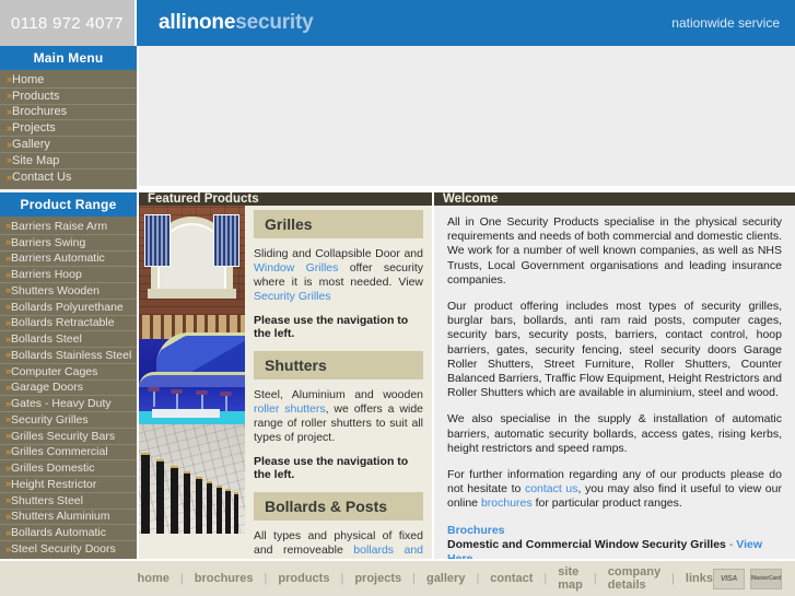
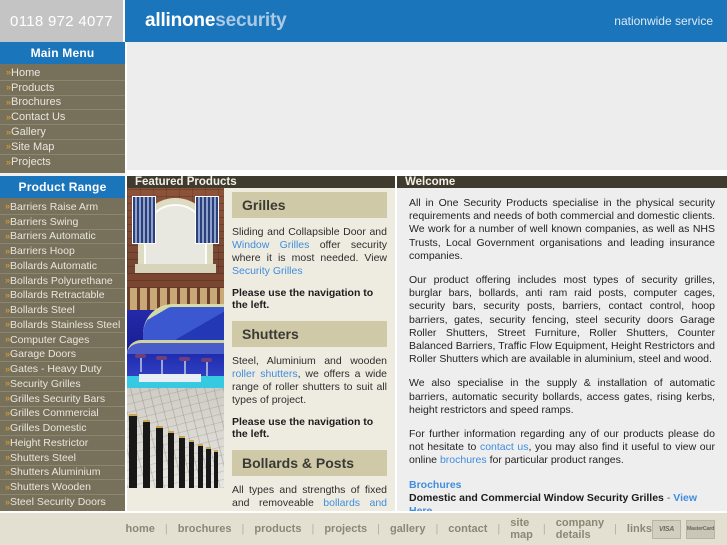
  0118 972 4077
  allinonesecurity
  nationwide service
  Main Menu
  »
  Home
  »
  Products
  »
  Brochures
  »
- Projects
+ Contact Us
  »
  Gallery
  »
  Site Map
  »
- Contact Us
+ Projects
  Product Range
  »
  Barriers Raise Arm
  »
  Barriers Swing
  »
  Barriers Automatic
  »
  Barriers Hoop
  »
- Shutters Wooden
+ Bollards Automatic
  »
  Bollards Polyurethane
  »
  Bollards Retractable
  »
  Bollards Steel
  »
  Bollards Stainless Steel
  »
  Computer Cages
  »
  Garage Doors
  »
  Gates - Heavy Duty
  »
  Security Grilles
  »
  Grilles Security Bars
  »
  Grilles Commercial
  »
  Grilles Domestic
  »
  Height Restrictor
  »
  Shutters Steel
  »
  Shutters Aluminium
  »
- Bollards Automatic
+ Shutters Wooden
  »
  Steel Security Doors
  Featured Products
  Grilles
  Sliding and Collapsible Door and Window Grilles offer security where it is most needed. View Security Grilles
  Please use the navigation to the left.
  Shutters
  Steel, Aluminium and wooden roller shutters, we offers a wide range of roller shutters to suit all types of project.
  Please use the navigation to the left.
  Bollards & Posts
- All types and physical of fixed and removeable bollards and
+ All types and strengths of fixed and removeable bollards and
  Welcome
  All in One Security Products specialise in the physical security requirements and needs of both commercial and domestic clients. We work for a number of well known companies, as well as NHS Trusts, Local Government organisations and leading insurance companies.
  Our product offering includes most types of security grilles, burglar bars, bollards, anti ram raid posts, computer cages, security bars, security posts, barriers, contact control, hoop barriers, gates, security fencing, steel security doors Garage Roller Shutters, Street Furniture, Roller Shutters, Counter Balanced Barriers, Traffic Flow Equipment, Height Restrictors and Roller Shutters which are available in aluminium, steel and wood.
  We also specialise in the supply & installation of automatic barriers, automatic security bollards, access gates, rising kerbs, height restrictors and speed ramps.
  For further information regarding any of our products please do not hesitate to contact us, you may also find it useful to view our online brochures for particular product ranges.
  Brochures
  Domestic and Commercial Window Security Grilles - View
  home
  |
  brochures
  |
  products
  |
  projects
  |
  gallery
  |
  contact
  |
  site map
  |
  company details
  |
  links
